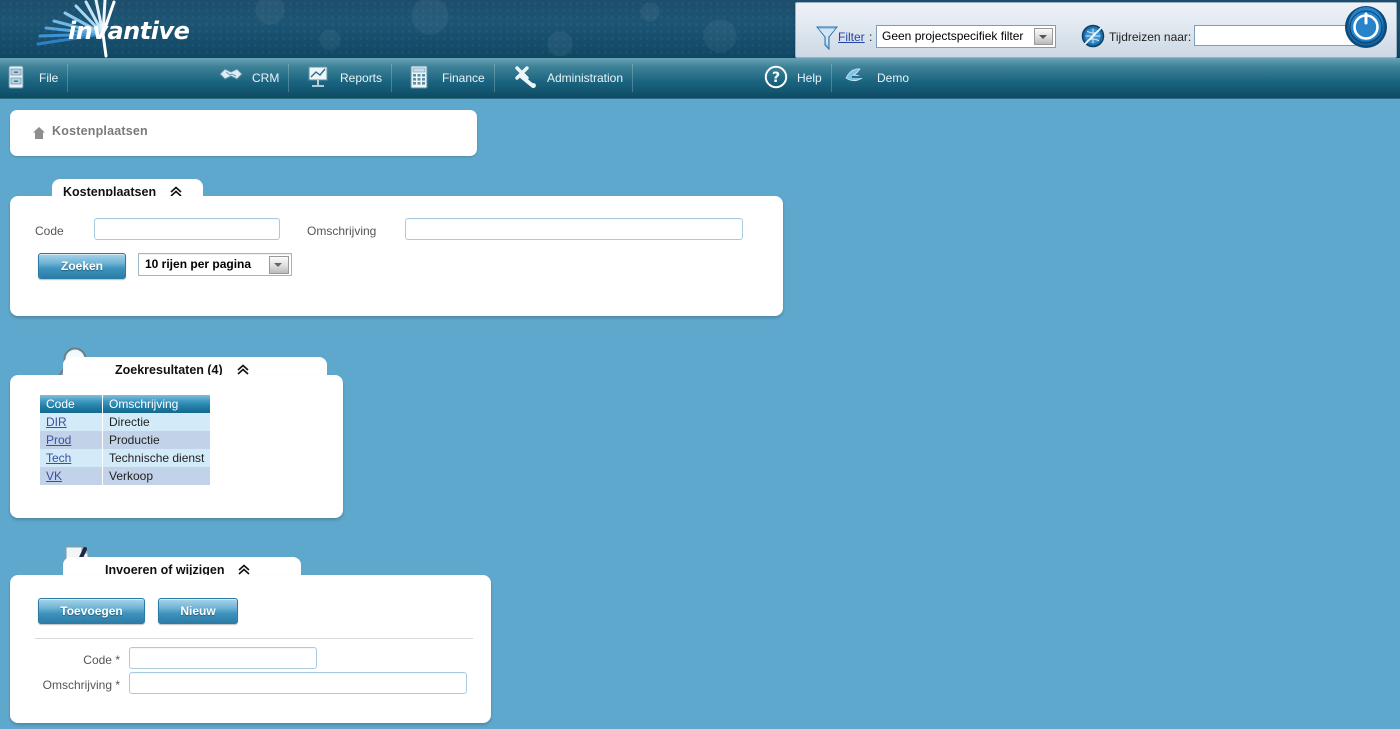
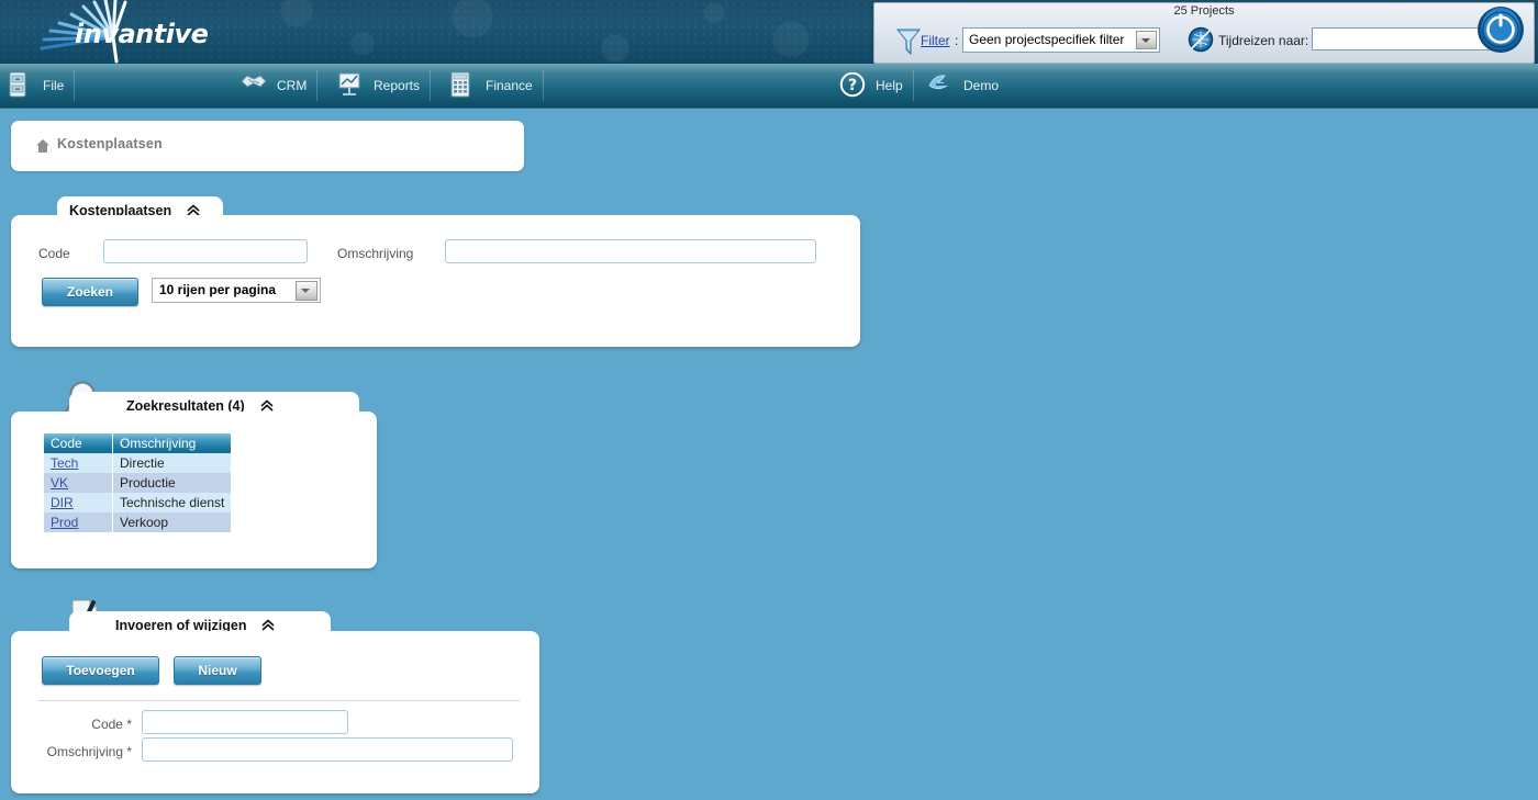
  invantive
+ 25 Projects
  Filter
  :
  Geen projectspecifiek filter
  Tijdreizen naar:
  File
  CRM
  Reports
  Finance
- Administration
  ?
  Help
  Demo
  Kostenplaatsen
  Kostenplaatsen
  Code
  Omschrijving
  Zoeken
  10 rijen per pagina
  Zoekresultaten (4)
  Code	Omschrijving
- DIR	Directie
+ Tech	Directie
- Prod	Productie
+ VK	Productie
- Tech	Technische dienst
+ DIR	Technische dienst
- VK	Verkoop
+ Prod	Verkoop
  Invoeren of wijzigen
  Toevoegen
  Nieuw
  Code *
  Omschrijving *
